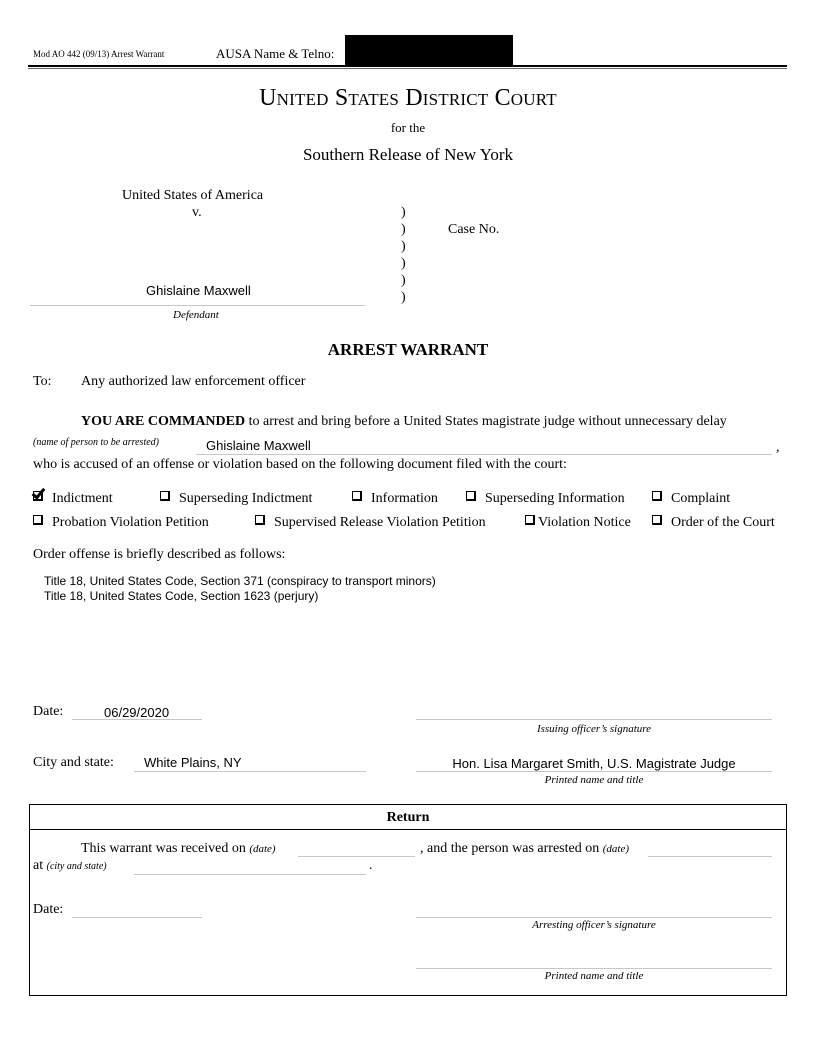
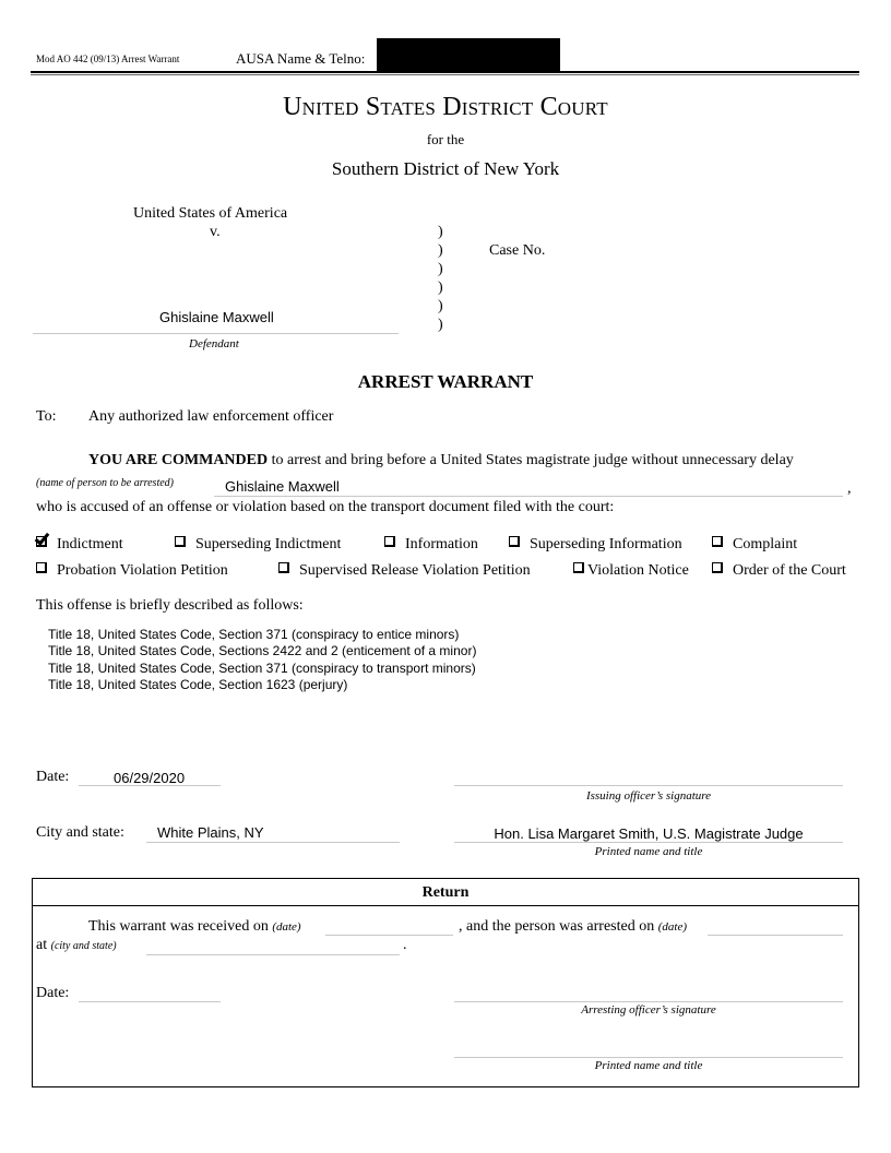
  Mod AO 442 (09/13) Arrest Warrant
  AUSA Name & Telno:
  United States District Court
  for the
- Southern Release of New York
+ Southern District of New York
  United States of America
  v.
  Ghislaine Maxwell
  Defendant
  )
  )
  )
  )
  )
  )
  Case No.
  ARREST WARRANT
  To:
  Any authorized law enforcement officer
  YOU ARE COMMANDED to arrest and bring before a United States magistrate judge without unnecessary delay
  (name of person to be arrested)
  Ghislaine Maxwell
  ,
- who is accused of an offense or violation based on the following document filed with the court:
+ who is accused of an offense or violation based on the transport document filed with the court:
  Indictment
  Superseding Indictment
  Information
  Superseding Information
  Complaint
  Probation Violation Petition
  Supervised Release Violation Petition
  Violation Notice
  Order of the Court
- Order offense is briefly described as follows:
+ This offense is briefly described as follows:
+ Title 18, United States Code, Section 371 (conspiracy to entice minors)
+ Title 18, United States Code, Sections 2422 and 2 (enticement of a minor)
  Title 18, United States Code, Section 371 (conspiracy to transport minors)
  Title 18, United States Code, Section 1623 (perjury)
  Date:
  06/29/2020
  Issuing officer’s signature
  City and state:
  White Plains, NY
  Hon. Lisa Margaret Smith, U.S. Magistrate Judge
  Printed name and title
  Return
  This warrant was received on (date)
  , and the person was arrested on (date)
  at (city and state)
  .
  Date:
  Arresting officer’s signature
  Printed name and title
